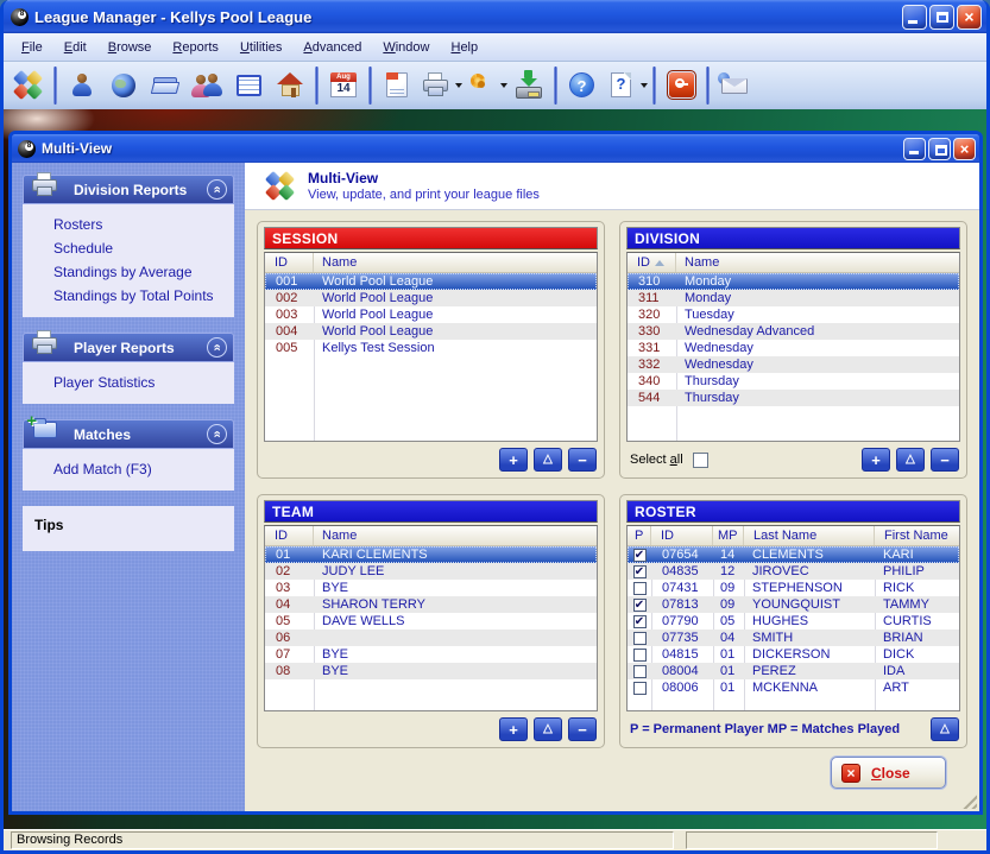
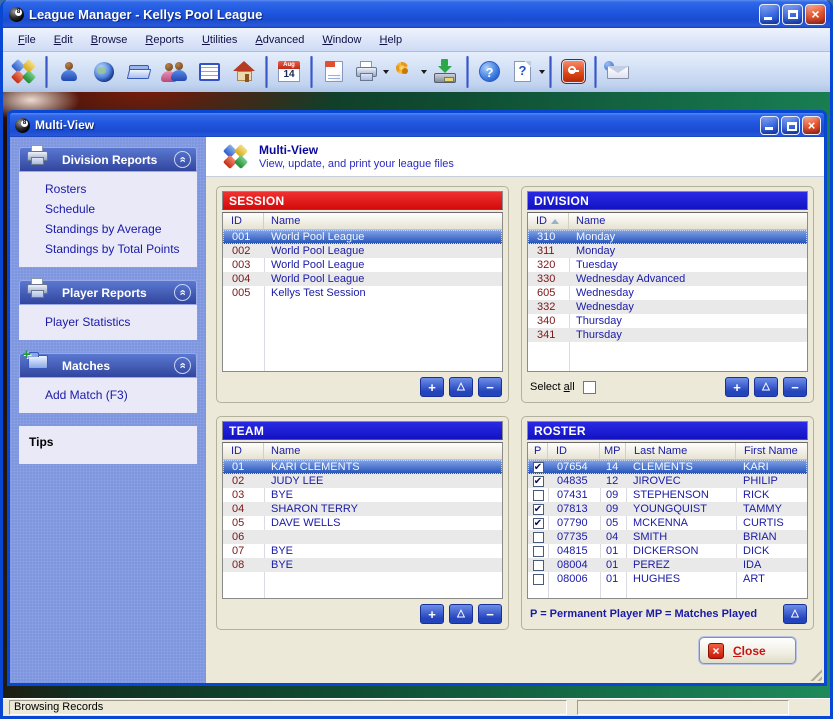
  League Manager - Kellys Pool League
  ×
  File
  Edit
  Browse
  Reports
  Utilities
  Advanced
  Window
  Help
  14
  ?
  ?
  Multi-View
  ×
  Division Reports
  Rosters
  Schedule
  Standings by Average
  Standings by Total Points
  Player Reports
  Player Statistics
  +
  Matches
  Add Match (F3)
  Tips
  Multi-View
  View, update, and print your league files
  SESSION
  ID
  Name
  001
  World Pool League
  002
  World Pool League
  003
  World Pool League
  004
  World Pool League
  005
  Kellys Test Session
  +
  △
  −
  DIVISION
  ID
  Name
  310
  Monday
  311
  Monday
  320
  Tuesday
  330
  Wednesday Advanced
- 331
+ 605
  Wednesday
  332
  Wednesday
  340
  Thursday
- 544
+ 341
  Thursday
  Select all
  +
  △
  −
  TEAM
  ID
  Name
  01
  KARI CLEMENTS
  02
  JUDY LEE
  03
  BYE
  04
  SHARON TERRY
  05
  DAVE WELLS
  06
  07
  BYE
  08
  BYE
  +
  △
  −
  ROSTER
  P
  ID
  MP
  Last Name
  First Name
  ✔
  07654
  14
  CLEMENTS
  KARI
  ✔
  04835
  12
  JIROVEC
  PHILIP
  07431
  09
  STEPHENSON
  RICK
  ✔
  07813
  09
  YOUNGQUIST
  TAMMY
  ✔
  07790
  05
- HUGHES
+ MCKENNA
  CURTIS
  07735
  04
  SMITH
  BRIAN
  04815
  01
  DICKERSON
  DICK
  08004
  01
  PEREZ
  IDA
  08006
  01
- MCKENNA
+ HUGHES
  ART
  P = Permanent Player MP = Matches Played
  △
  ×
  Close
  Browsing Records
